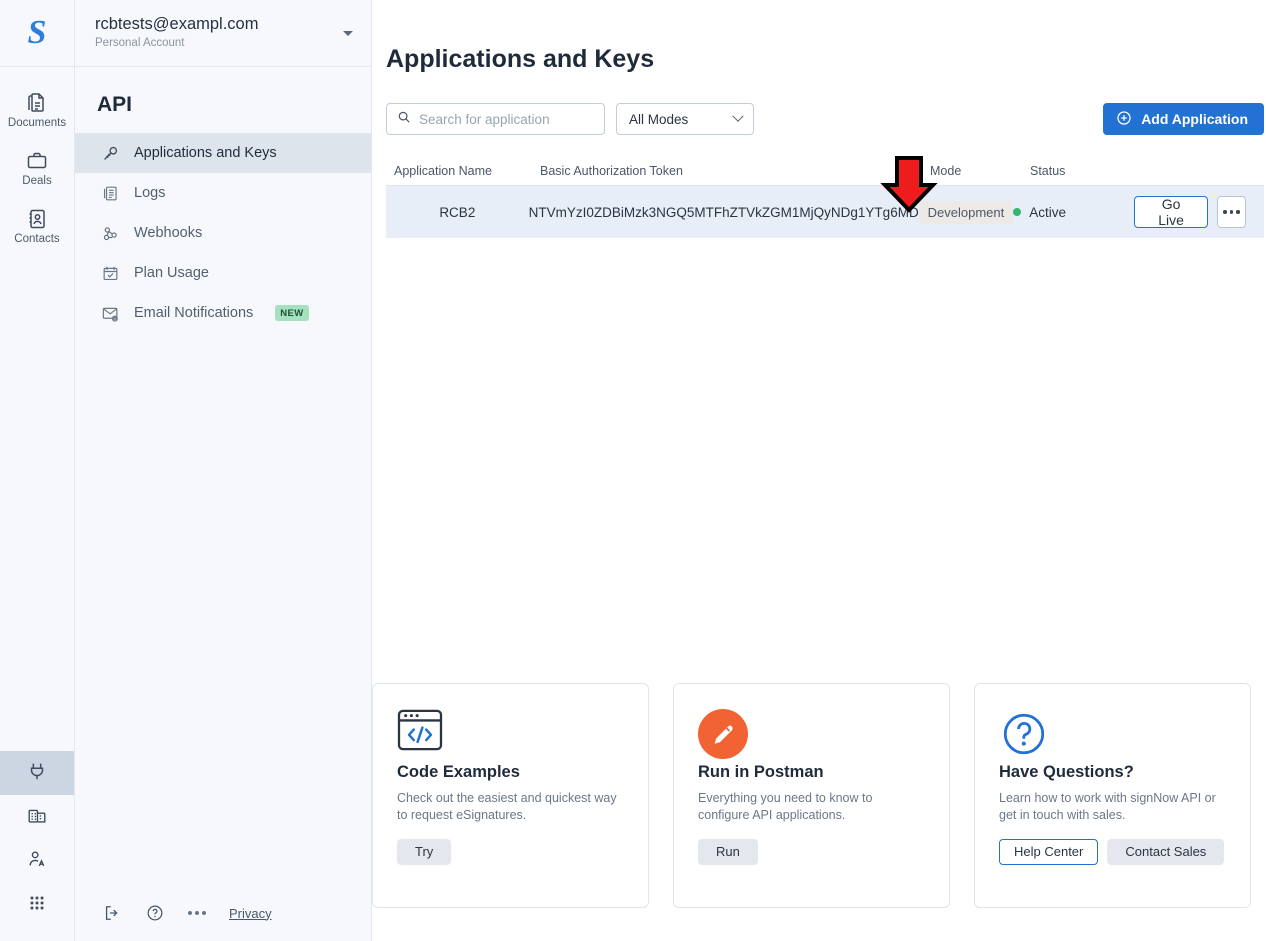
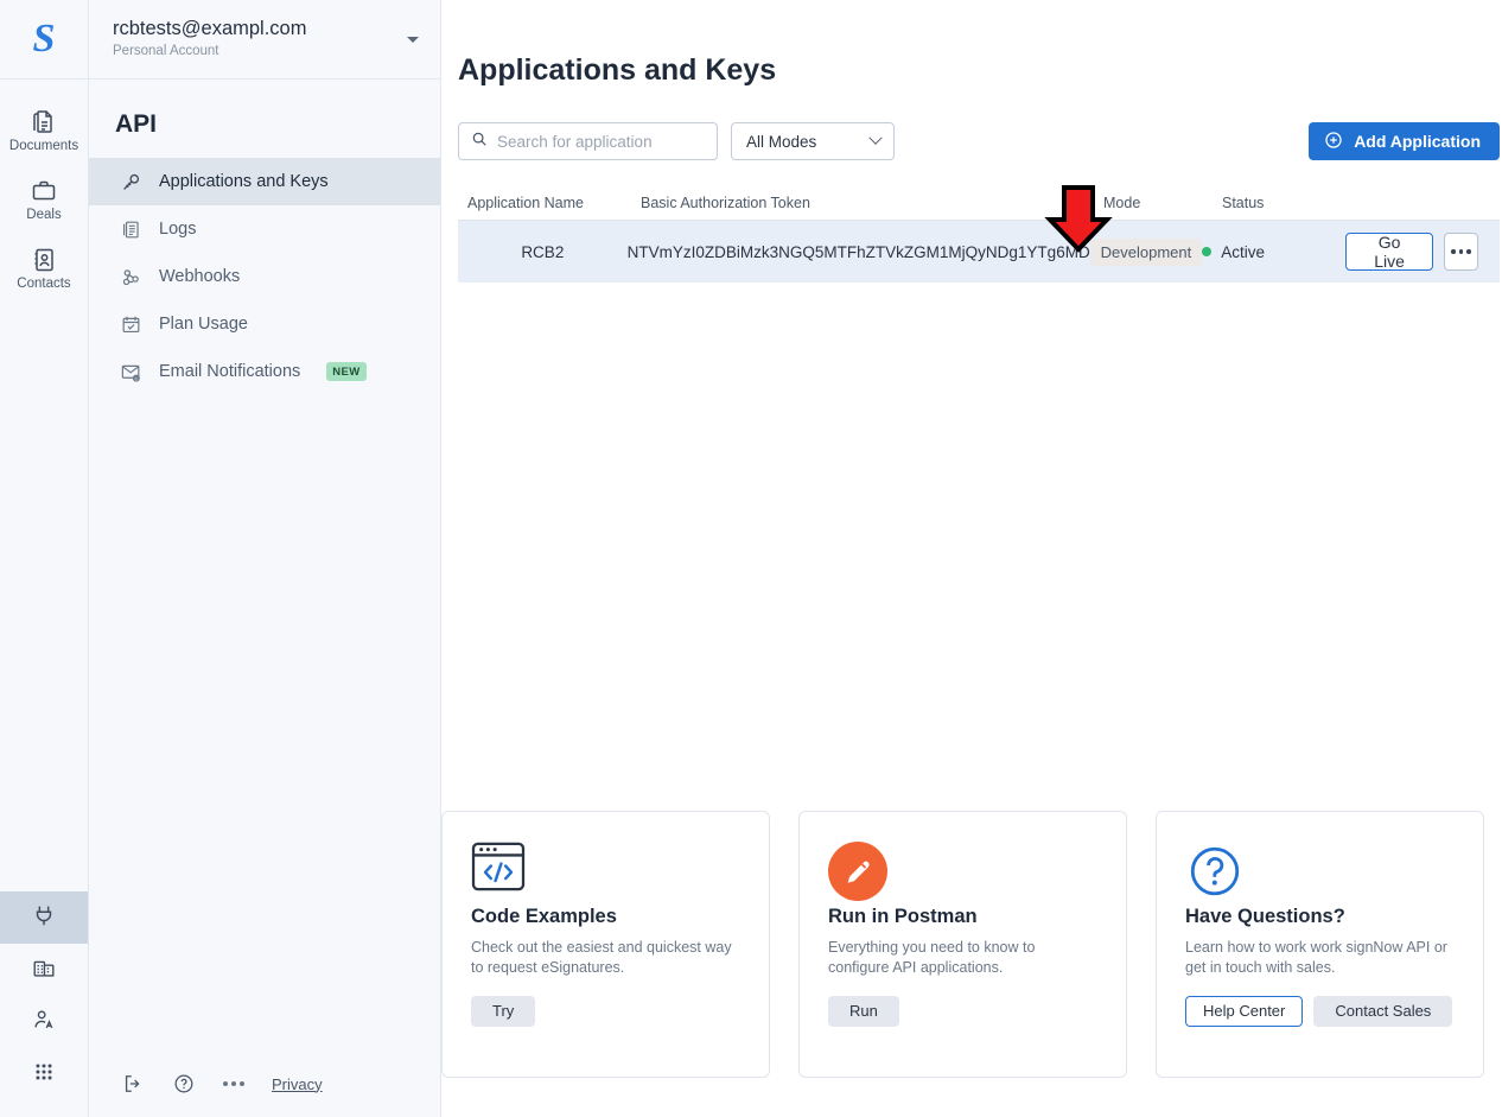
  S
  Documents
  Deals
  Contacts
  rcbtests@exampl.com
  Personal Account
  API
  Applications and Keys
  Logs
  Webhooks
  Plan Usage
  Email Notifications
  NEW
  Privacy
  Applications and Keys
  Search for application
  All Modes
  Add Application
  Application Name
  Basic Authorization Token
  Mode
  Status
  RCB2
  NTVmYzI0ZDBiMzk3NGQ5MTFhZTVkZGM1MjQyNDg1YTg6MD
  Development
  Active
  Go Live
  Code Examples
  Check out the easiest and quickest way to request eSignatures.
  Try
  Run in Postman
  Everything you need to know to configure API applications.
  Run
  Have Questions?
- Learn how to work with signNow API or get in touch with sales.
+ Learn how to work work signNow API or get in touch with sales.
  Help Center
  Contact Sales
